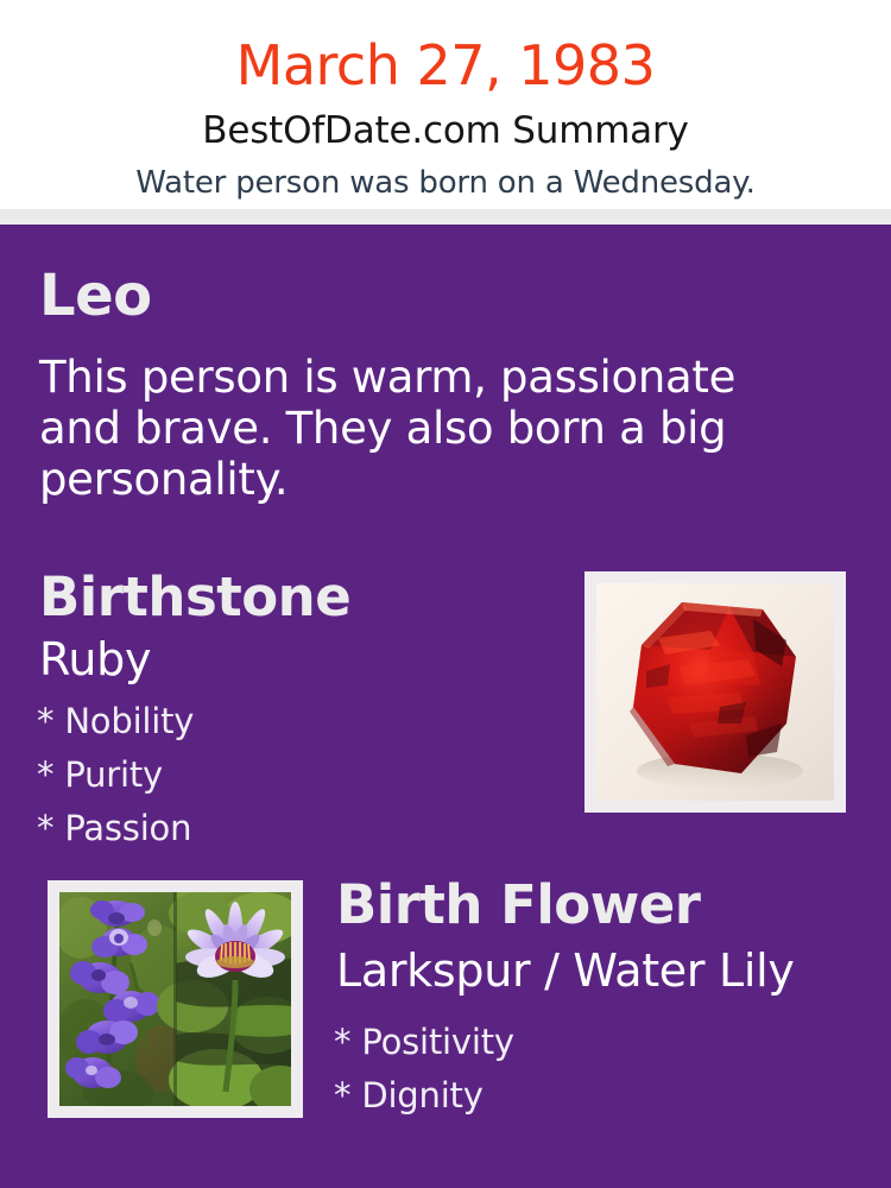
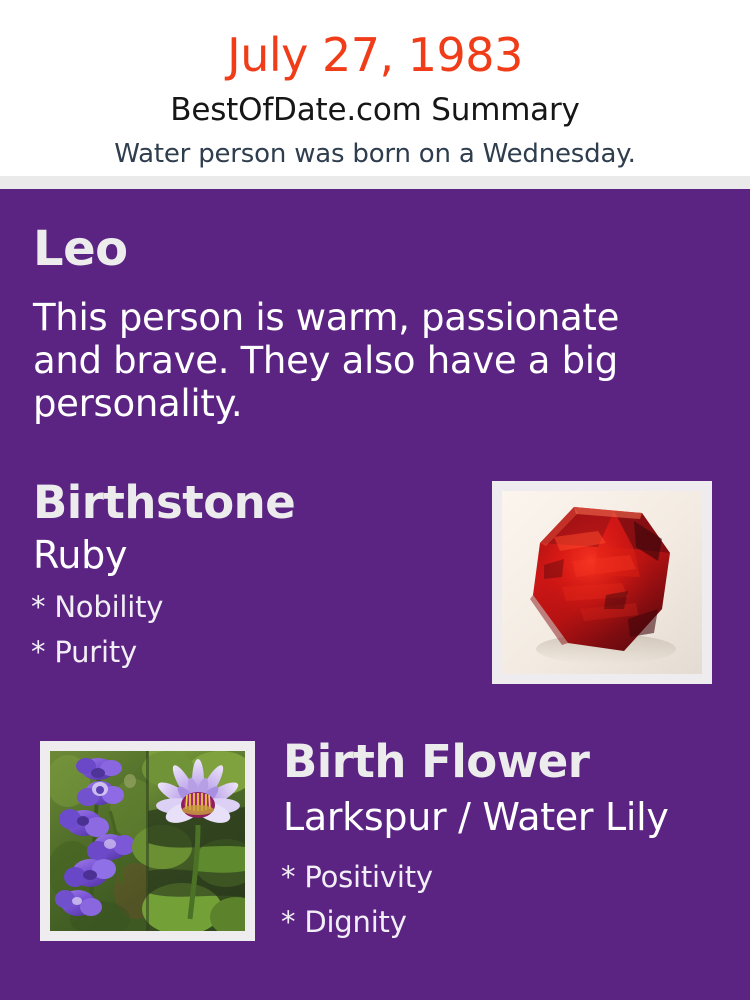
- March 27, 1983
+ July 27, 1983
  BestOfDate.com Summary
  Water person was born on a Wednesday.
  Leo
- This person is warm, passionate and brave. They also born a big personality.
+ This person is warm, passionate and brave. They also have a big personality.
  Birthstone
  Ruby
  * Nobility
  * Purity
- * Passion
  Birth Flower
  Larkspur / Water Lily
  * Positivity
  * Dignity
